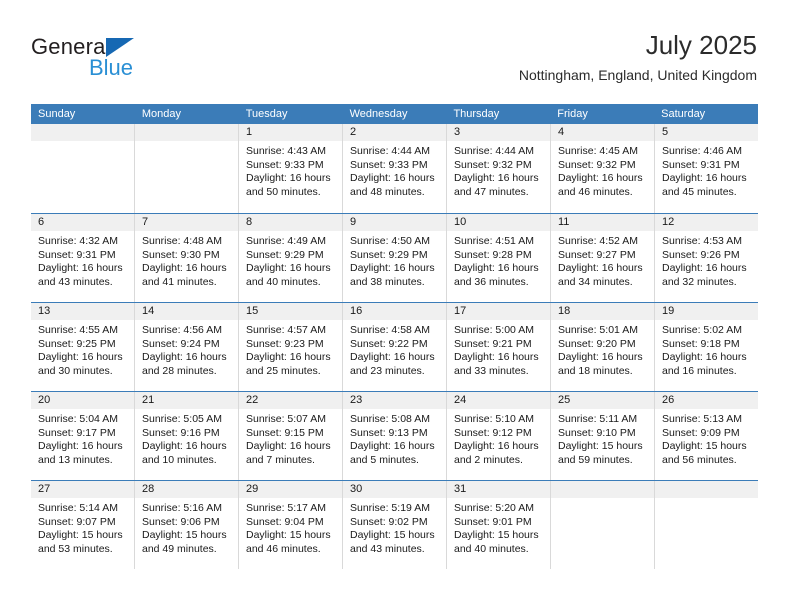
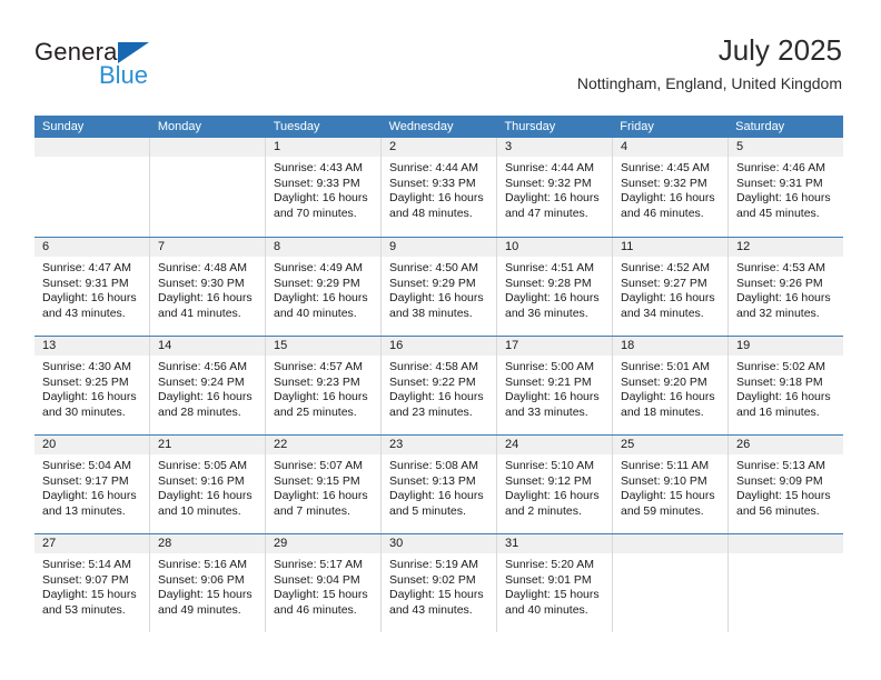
  General
  Blue
  July 2025
  Nottingham, England, United Kingdom
  Sunday
  Monday
  Tuesday
  Wednesday
  Thursday
  Friday
  Saturday
  1
  Sunrise: 4:43 AM
  Sunset: 9:33 PM
  Daylight: 16 hours
- and 50 minutes.
+ and 70 minutes.
  2
  Sunrise: 4:44 AM
  Sunset: 9:33 PM
  Daylight: 16 hours
  and 48 minutes.
  3
  Sunrise: 4:44 AM
  Sunset: 9:32 PM
  Daylight: 16 hours
  and 47 minutes.
  4
  Sunrise: 4:45 AM
  Sunset: 9:32 PM
  Daylight: 16 hours
  and 46 minutes.
  5
  Sunrise: 4:46 AM
  Sunset: 9:31 PM
  Daylight: 16 hours
  and 45 minutes.
  6
- Sunrise: 4:32 AM
+ Sunrise: 4:47 AM
  Sunset: 9:31 PM
  Daylight: 16 hours
  and 43 minutes.
  7
  Sunrise: 4:48 AM
  Sunset: 9:30 PM
  Daylight: 16 hours
  and 41 minutes.
  8
  Sunrise: 4:49 AM
  Sunset: 9:29 PM
  Daylight: 16 hours
  and 40 minutes.
  9
  Sunrise: 4:50 AM
  Sunset: 9:29 PM
  Daylight: 16 hours
  and 38 minutes.
  10
  Sunrise: 4:51 AM
  Sunset: 9:28 PM
  Daylight: 16 hours
  and 36 minutes.
  11
  Sunrise: 4:52 AM
  Sunset: 9:27 PM
  Daylight: 16 hours
  and 34 minutes.
  12
  Sunrise: 4:53 AM
  Sunset: 9:26 PM
  Daylight: 16 hours
  and 32 minutes.
  13
- Sunrise: 4:55 AM
+ Sunrise: 4:30 AM
  Sunset: 9:25 PM
  Daylight: 16 hours
  and 30 minutes.
  14
  Sunrise: 4:56 AM
  Sunset: 9:24 PM
  Daylight: 16 hours
  and 28 minutes.
  15
  Sunrise: 4:57 AM
  Sunset: 9:23 PM
  Daylight: 16 hours
  and 25 minutes.
  16
  Sunrise: 4:58 AM
  Sunset: 9:22 PM
  Daylight: 16 hours
  and 23 minutes.
  17
  Sunrise: 5:00 AM
  Sunset: 9:21 PM
  Daylight: 16 hours
  and 33 minutes.
  18
  Sunrise: 5:01 AM
  Sunset: 9:20 PM
  Daylight: 16 hours
  and 18 minutes.
  19
  Sunrise: 5:02 AM
  Sunset: 9:18 PM
  Daylight: 16 hours
  and 16 minutes.
  20
  Sunrise: 5:04 AM
  Sunset: 9:17 PM
  Daylight: 16 hours
  and 13 minutes.
  21
  Sunrise: 5:05 AM
  Sunset: 9:16 PM
  Daylight: 16 hours
  and 10 minutes.
  22
  Sunrise: 5:07 AM
  Sunset: 9:15 PM
  Daylight: 16 hours
  and 7 minutes.
  23
  Sunrise: 5:08 AM
  Sunset: 9:13 PM
  Daylight: 16 hours
  and 5 minutes.
  24
  Sunrise: 5:10 AM
  Sunset: 9:12 PM
  Daylight: 16 hours
  and 2 minutes.
  25
  Sunrise: 5:11 AM
  Sunset: 9:10 PM
  Daylight: 15 hours
  and 59 minutes.
  26
  Sunrise: 5:13 AM
  Sunset: 9:09 PM
  Daylight: 15 hours
  and 56 minutes.
  27
  Sunrise: 5:14 AM
  Sunset: 9:07 PM
  Daylight: 15 hours
  and 53 minutes.
  28
  Sunrise: 5:16 AM
  Sunset: 9:06 PM
  Daylight: 15 hours
  and 49 minutes.
  29
  Sunrise: 5:17 AM
  Sunset: 9:04 PM
  Daylight: 15 hours
  and 46 minutes.
  30
  Sunrise: 5:19 AM
  Sunset: 9:02 PM
  Daylight: 15 hours
  and 43 minutes.
  31
  Sunrise: 5:20 AM
  Sunset: 9:01 PM
  Daylight: 15 hours
  and 40 minutes.
